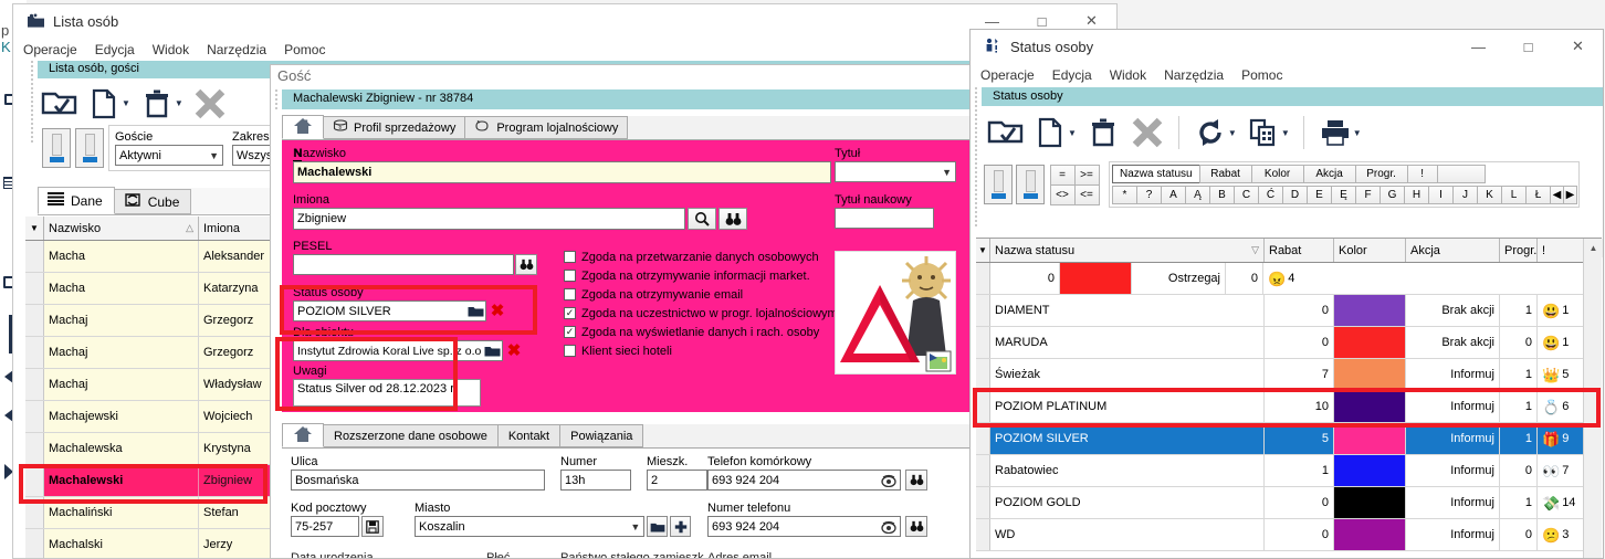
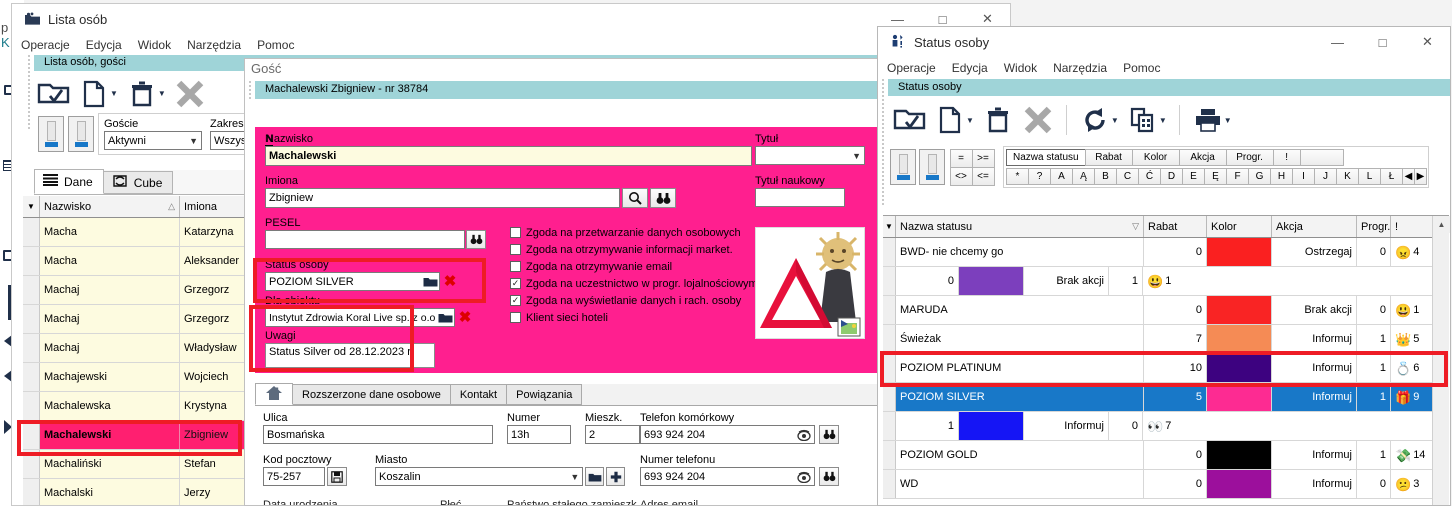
  p
  K
  Lista osób
  —
  □
  ✕
  Operacje
  Edycja
  Widok
  Narzędzia
  Pomoc
  Lista osób, gości
  ▼
  ▼
  Gościе
  Aktywni
  ▼
  Zakres
  Dane
  Cube
  ▼
  Nazwisko
  △
  Imiona
  Macha
- Aleksander
+ Katarzyna
  Macha
- Katarzyna
+ Aleksander
  Machaj
  Grzegorz
  Machaj
  Grzegorz
  Machaj
  Władysław
  Machajewski
  Wojciech
  Machalewska
  Krystyna
  Machalewski
  Zbigniew
  Machaliński
  Stefan
  Machalski
  Jerzy
  Gość
  Machalewski Zbigniew - nr 38784
- Profil sprzedażowy
- Program lojalnościowy
  NNazwisko
  Machalewski
  Imiona
  Zbigniew
  PESEL
  Status osoby
  POZIOM SILVER
  ✖
  Dla obiektu
  Instytut Zdrowia Koral Live sp. z o.o
  ✖
  Uwagi
  Status Silver od 28.12.2023 r.
  Zgoda na przetwarzanie danych osobowych
  Zgoda na otrzymywanie informacji market.
  Zgoda na otrzymywanie email
  ✓
  Zgoda na uczestnictwo w progr. lojalnościowym
  ✓
  Zgoda na wyświetlanie danych i rach. osoby
  Klient sieci hoteli
  Tytuł
  ▼
  Tytuł naukowy
  Rozszerzone dane osobowe
  Kontakt
  Powiązania
  Ulica
  Bosmańska
  Numer
  13h
  Mieszk.
  2
  Kod pocztowy
  75-257
  Miasto
  Koszalin
  ▼
  Telefon komórkowy
  693 924 204
  Numer telefonu
  693 924 204
  Status osoby
  —
  □
  ✕
  Operacje
  Edycja
  Widok
  Narzędzia
  Pomoc
  Status osoby
  ▼
  ▼
  ▼
  ▼
  =
  >=
  <>
  <=
  Nazwa statusu
  Rabat
  Kolor
  Akcja
  Progr.
  !
  *
  ?
  A
  Ą
  B
  C
  Ć
  D
  E
  Ę
  F
  G
  H
  I
  J
  K
  L
  Ł
  ◀
  ▶
  ▼
  Nazwa statusu
  ▽
  Rabat
  Kolor
  Akcja
  Progr.
  !
+ BWD- nie chcemy go
  0
  Ostrzegaj
  0
  😠
  4
- DIAMENT
  0
  Brak akcji
  1
  😃
  1
  MARUDA
  0
  Brak akcji
  0
  😃
  1
  Świeżak
  7
  Informuj
  1
  👑
  5
  POZIOM PLATINUM
  10
  Informuj
  1
  💍
  6
  POZIOM SILVER
  5
  Informuj
  1
  🎁
  9
- Rabatowiec
  1
  Informuj
  0
  👀
  7
  POZIOM GOLD
  0
  Informuj
  1
  💸
  14
  WD
  0
  Informuj
  0
  😕
  3
  ▲
